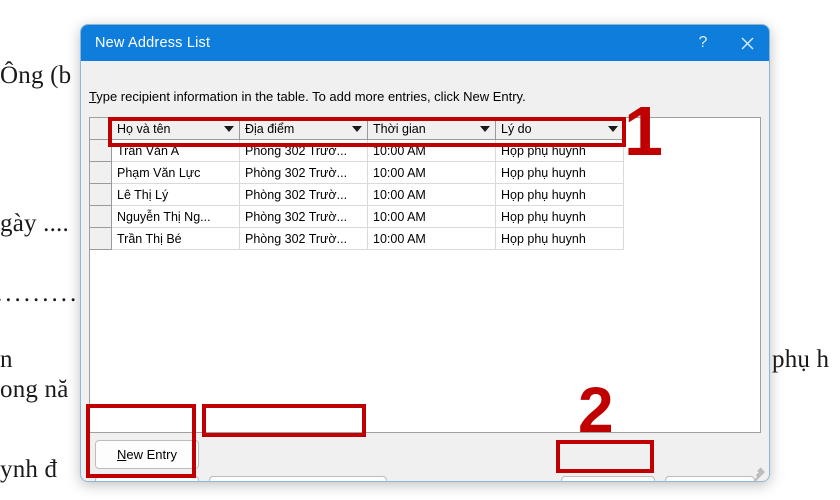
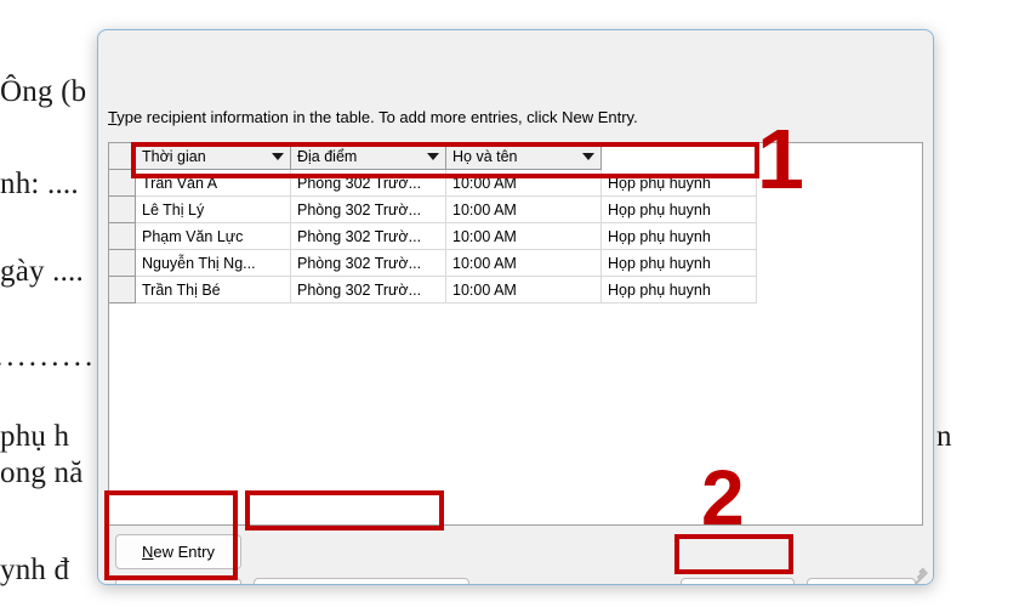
  Ông (b
+ nh: ....
  gày ....
  .........
- n
+ phụ h
  ong nă
  ynh đ
- phụ h
+ n
- New Address List
- ?
  Type recipient information in the table. To add more entries, click New Entry.
- Họ và tên
+ Thời gian
  Địa điểm
- Thời gian
+ Họ và tên
- Lý do
  Trần Văn A
  Phòng 302 Trườ...
  10:00 AM
  Họp phụ huynh
- Phạm Văn Lực
+ Lê Thị Lý
  Phòng 302 Trườ...
  10:00 AM
  Họp phụ huynh
- Lê Thị Lý
+ Phạm Văn Lực
  Phòng 302 Trườ...
  10:00 AM
  Họp phụ huynh
  Nguyễn Thị Ng...
  Phòng 302 Trườ...
  10:00 AM
  Họp phụ huynh
  Trần Thị Bé
  Phòng 302 Trườ...
  10:00 AM
  Họp phụ huynh
  N
  ew Entry
  1
  2
